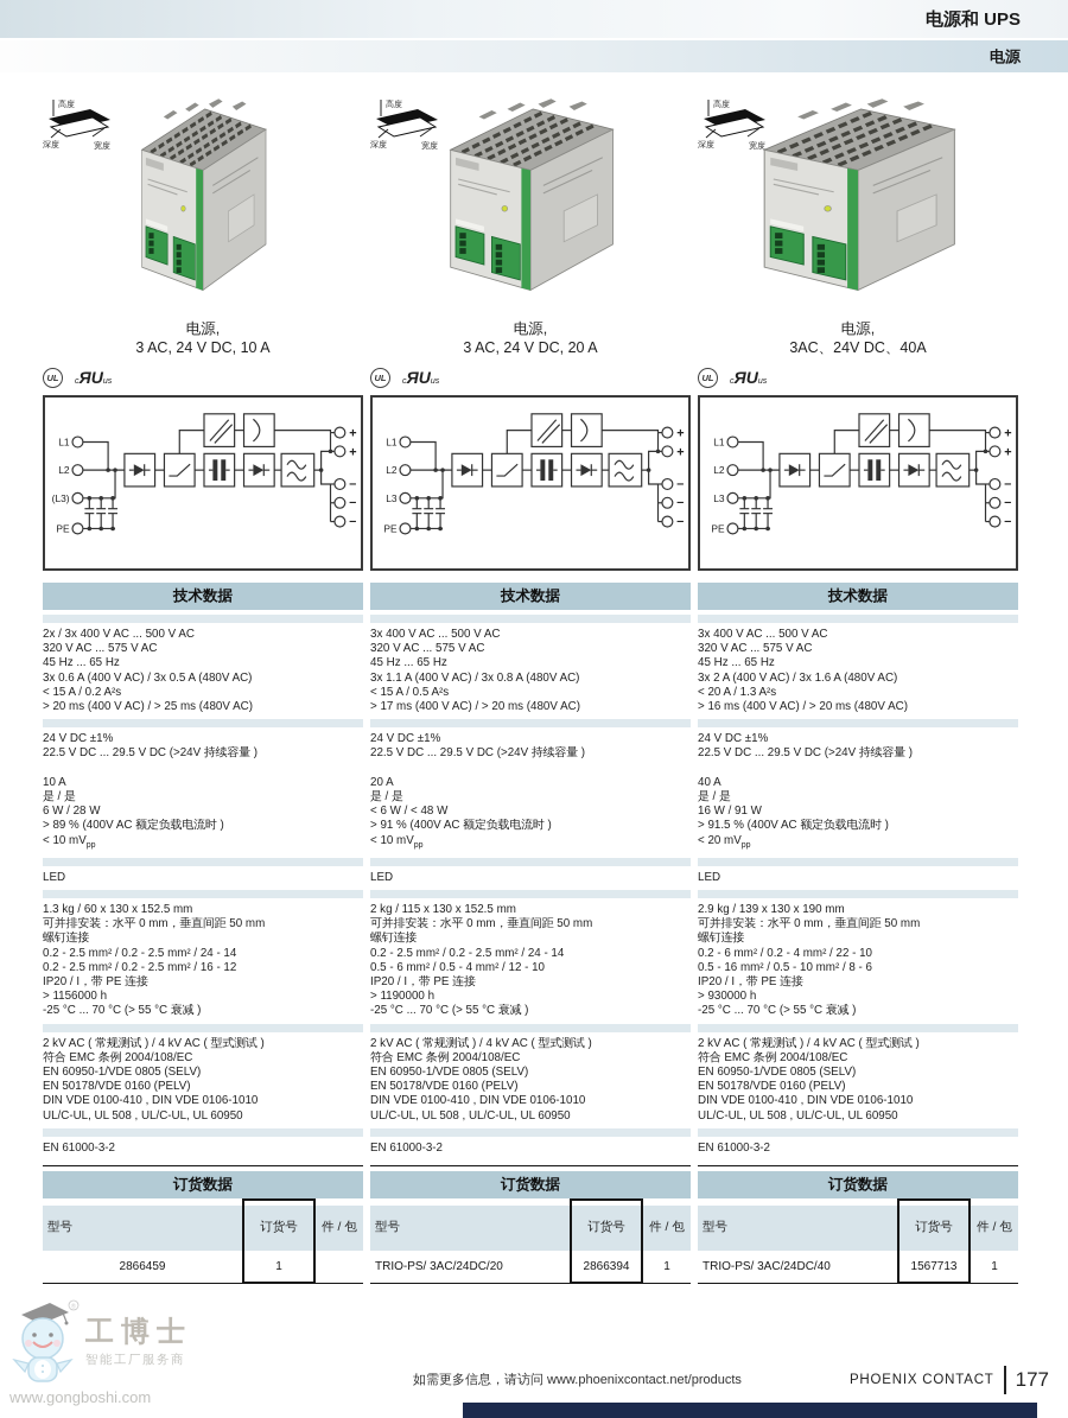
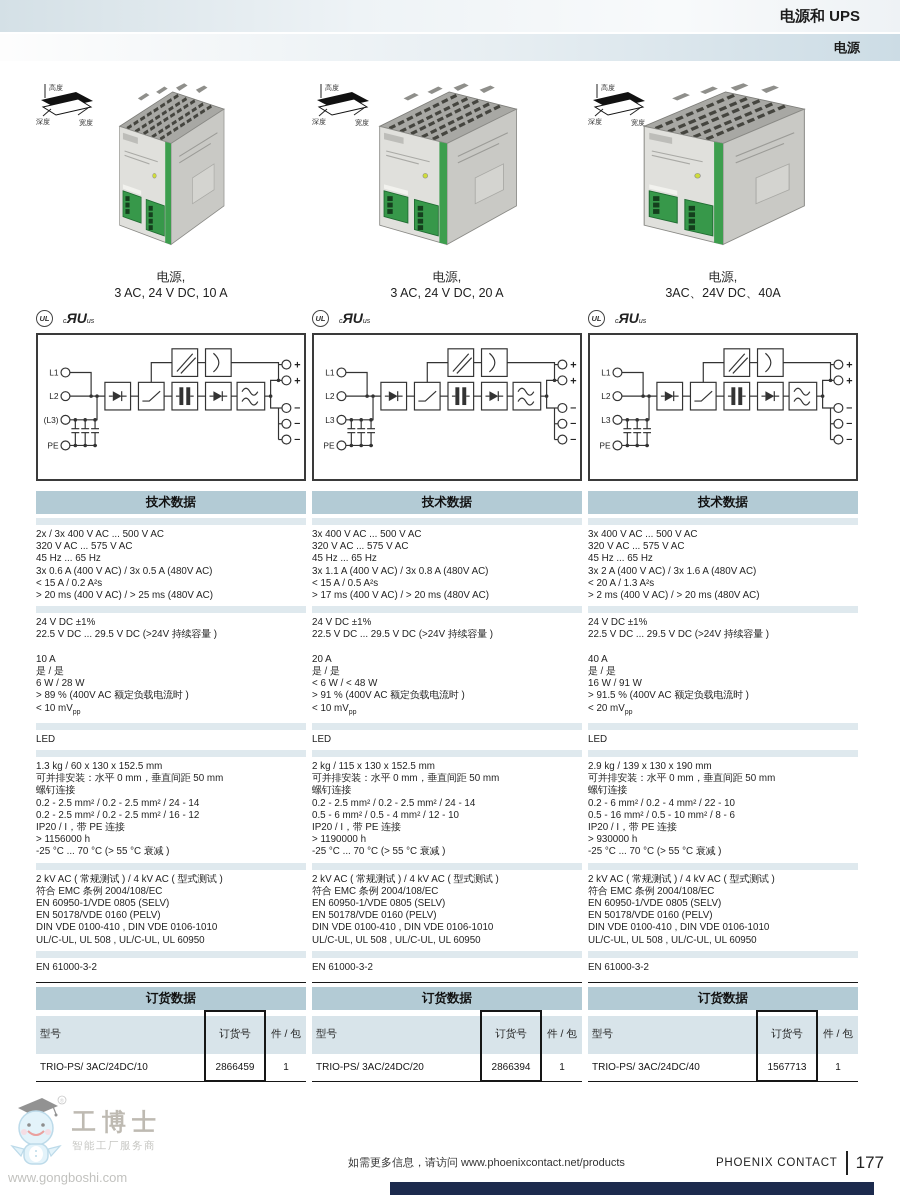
  电源和 UPS
  电源
  电源,
  3 AC, 24 V DC, 10 A
  UL
  ЯU
  L1
  L2
  (L3)
  PE
  +
  +
  –
  –
  –
  技术数据
  2x / 3x 400 V AC ... 500 V AC
  320 V AC ... 575 V AC
  45 Hz ... 65 Hz
  3x 0.6 A (400 V AC) / 3x 0.5 A (480V AC)
  < 15 A / 0.2 A²s
  > 20 ms (400 V AC) / > 25 ms (480V AC)
  24 V DC ±1%
  22.5 V DC ... 29.5 V DC (>24V 持续容量 )
  10 A
  是 / 是
  6 W / 28 W
  > 89 % (400V AC 额定负载电流时 )
  < 10 mV
  LED
  1.3 kg / 60 x 130 x 152.5 mm
  可并排安装：水平 0 mm，垂直间距 50 mm
  螺钉连接
  0.2 - 2.5 mm² / 0.2 - 2.5 mm² / 24 - 14
  0.2 - 2.5 mm² / 0.2 - 2.5 mm² / 16 - 12
  IP20 / I，带 PE 连接
  > 1156000 h
  -25 °C ... 70 °C (> 55 °C 衰减 )
  2 kV AC ( 常规测试 ) / 4 kV AC ( 型式测试 )
  符合 EMC 条例 2004/108/EC
  EN 60950-1/VDE 0805 (SELV)
  EN 50178/VDE 0160 (PELV)
  DIN VDE 0100-410 , DIN VDE 0106-1010
  UL/C-UL, UL 508 , UL/C-UL, UL 60950
  EN 61000-3-2
  订货数据
  型号
  订货号
  件 / 包
+ TRIO-PS/ 3AC/24DC/10
  2866459
  1
  电源,
  3 AC, 24 V DC, 20 A
  UL
  ЯU
  L1
  L2
  L3
  PE
  +
  +
  –
  –
  –
  技术数据
  3x 400 V AC ... 500 V AC
  320 V AC ... 575 V AC
  45 Hz ... 65 Hz
  3x 1.1 A (400 V AC) / 3x 0.8 A (480V AC)
  < 15 A / 0.5 A²s
  > 17 ms (400 V AC) / > 20 ms (480V AC)
  24 V DC ±1%
  22.5 V DC ... 29.5 V DC (>24V 持续容量 )
  20 A
  是 / 是
  < 6 W / < 48 W
  > 91 % (400V AC 额定负载电流时 )
  < 10 mV
  LED
  2 kg / 115 x 130 x 152.5 mm
  可并排安装：水平 0 mm，垂直间距 50 mm
  螺钉连接
  0.2 - 2.5 mm² / 0.2 - 2.5 mm² / 24 - 14
  0.5 - 6 mm² / 0.5 - 4 mm² / 12 - 10
  IP20 / I，带 PE 连接
  > 1190000 h
  -25 °C ... 70 °C (> 55 °C 衰减 )
  2 kV AC ( 常规测试 ) / 4 kV AC ( 型式测试 )
  符合 EMC 条例 2004/108/EC
  EN 60950-1/VDE 0805 (SELV)
  EN 50178/VDE 0160 (PELV)
  DIN VDE 0100-410 , DIN VDE 0106-1010
  UL/C-UL, UL 508 , UL/C-UL, UL 60950
  EN 61000-3-2
  订货数据
  型号
  订货号
  件 / 包
  TRIO-PS/ 3AC/24DC/20
  2866394
  1
  电源,
  3AC、24V DC、40A
  UL
  ЯU
  L1
  L2
  L3
  PE
  +
  +
  –
  –
  –
  技术数据
  3x 400 V AC ... 500 V AC
  320 V AC ... 575 V AC
  45 Hz ... 65 Hz
  3x 2 A (400 V AC) / 3x 1.6 A (480V AC)
  < 20 A / 1.3 A²s
- > 16 ms (400 V AC) / > 20 ms (480V AC)
+ > 2 ms (400 V AC) / > 20 ms (480V AC)
  24 V DC ±1%
  22.5 V DC ... 29.5 V DC (>24V 持续容量 )
  40 A
  是 / 是
  16 W / 91 W
  > 91.5 % (400V AC 额定负载电流时 )
  < 20 mV
  LED
  2.9 kg / 139 x 130 x 190 mm
  可并排安装：水平 0 mm，垂直间距 50 mm
  螺钉连接
  0.2 - 6 mm² / 0.2 - 4 mm² / 22 - 10
  0.5 - 16 mm² / 0.5 - 10 mm² / 8 - 6
  IP20 / I，带 PE 连接
  > 930000 h
  -25 °C ... 70 °C (> 55 °C 衰减 )
  2 kV AC ( 常规测试 ) / 4 kV AC ( 型式测试 )
  符合 EMC 条例 2004/108/EC
  EN 60950-1/VDE 0805 (SELV)
  EN 50178/VDE 0160 (PELV)
  DIN VDE 0100-410 , DIN VDE 0106-1010
  UL/C-UL, UL 508 , UL/C-UL, UL 60950
  EN 61000-3-2
  订货数据
  型号
  订货号
  件 / 包
  TRIO-PS/ 3AC/24DC/40
  1567713
  1
  工博士
  智能工厂服务商
  www.gongboshi.com
  如需更多信息，请访问 www.phoenixcontact.net/products
  PHOENIX CONTACT
  177
